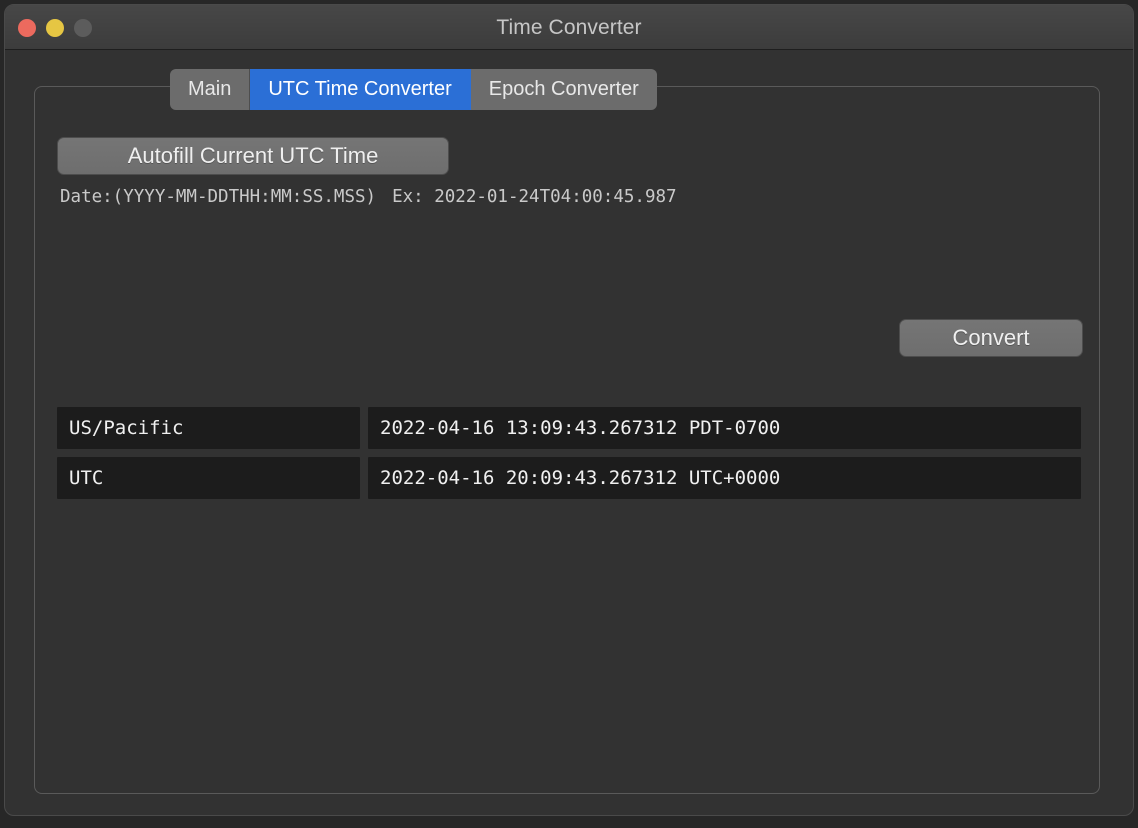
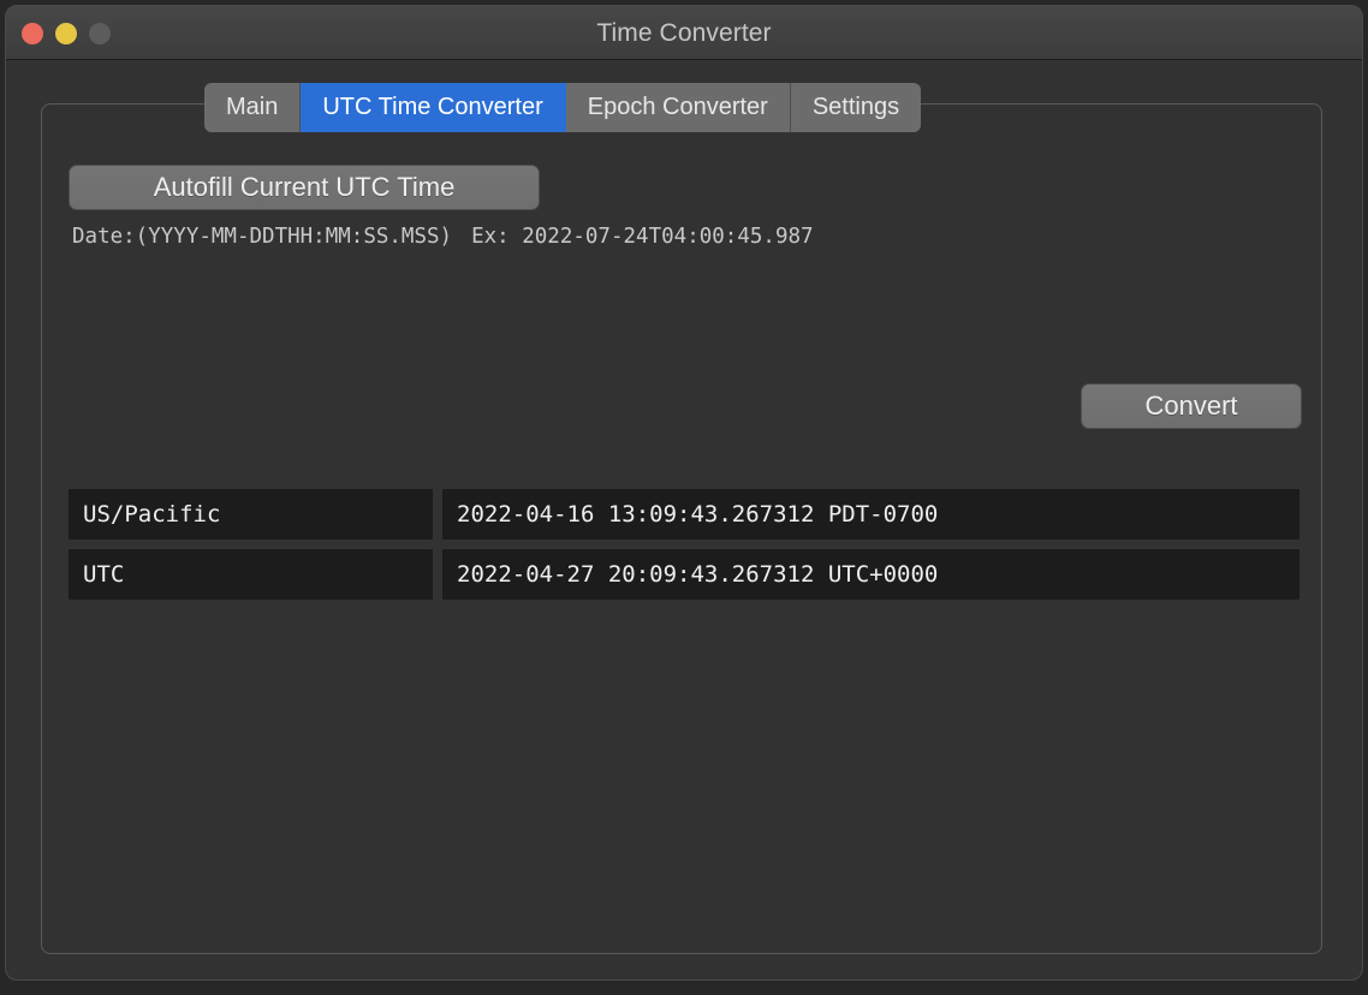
  Time Converter
  Main
  UTC Time Converter
  Epoch Converter
+ Settings
  Autofill Current UTC Time
- Date:(YYYY-MM-DDTHH:MM:SS.MSS) Ex: 2022-01-24T04:00:45.987
+ Date:(YYYY-MM-DDTHH:MM:SS.MSS) Ex: 2022-07-24T04:00:45.987
  Convert
  US/Pacific
  2022-04-16 13:09:43.267312 PDT-0700
  UTC
- 2022-04-16 20:09:43.267312 UTC+0000
+ 2022-04-27 20:09:43.267312 UTC+0000
